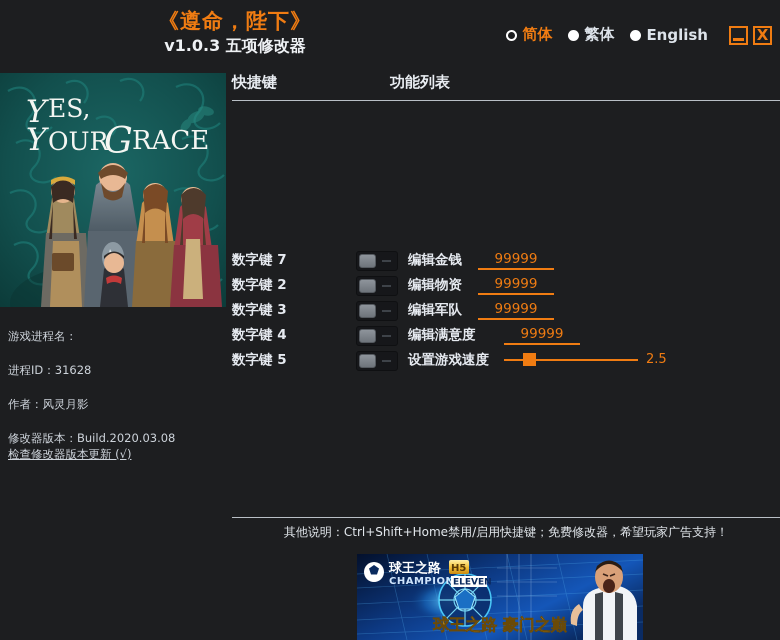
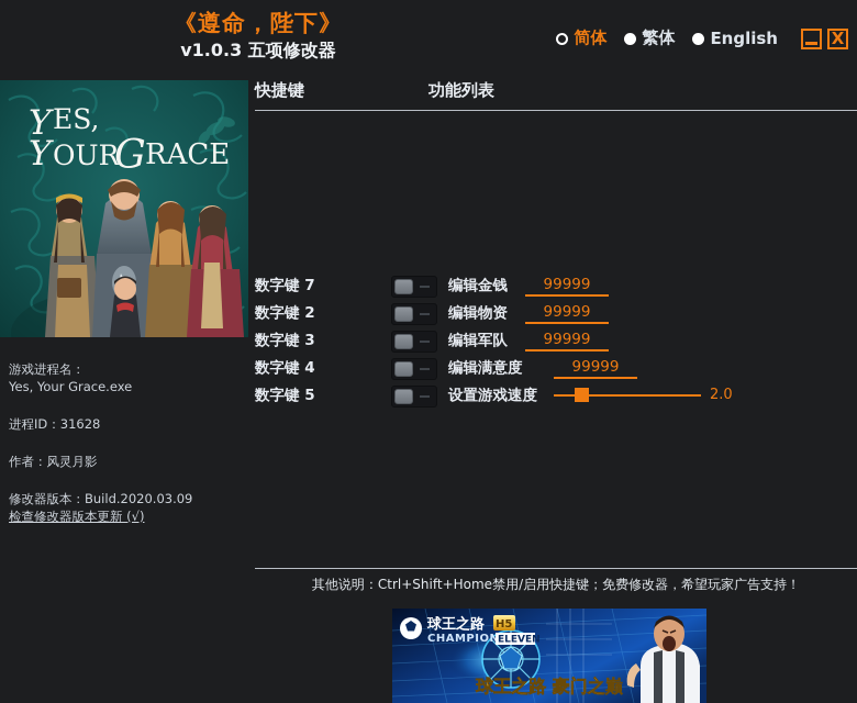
  《遵命，陛下》
  v1.0.3 五项修改器
  简体
  繁体
  English
  X
  Y
  ES,
  Y
  OUR
  G
  RACE
  游戏进程名：
+ Yes, Your Grace.exe
  进程ID：31628
  作者：风灵月影
- 修改器版本：Build.2020.03.08
+ 修改器版本：Build.2020.03.09
  检查修改器版本更新 (√)
  快捷键
  功能列表
  数字键 7
  编辑金钱
  99999
  数字键 2
  编辑物资
  99999
  数字键 3
  编辑军队
  99999
  数字键 4
  编辑满意度
  99999
  数字键 5
  设置游戏速度
- 2.5
+ 2.0
  其他说明：Ctrl+Shift+Home禁用/启用快捷键；免费修改器，希望玩家广告支持！
  球王之路
  H5
  CHAMPION
  ELEVEN
  球王之路 豪门之巅
